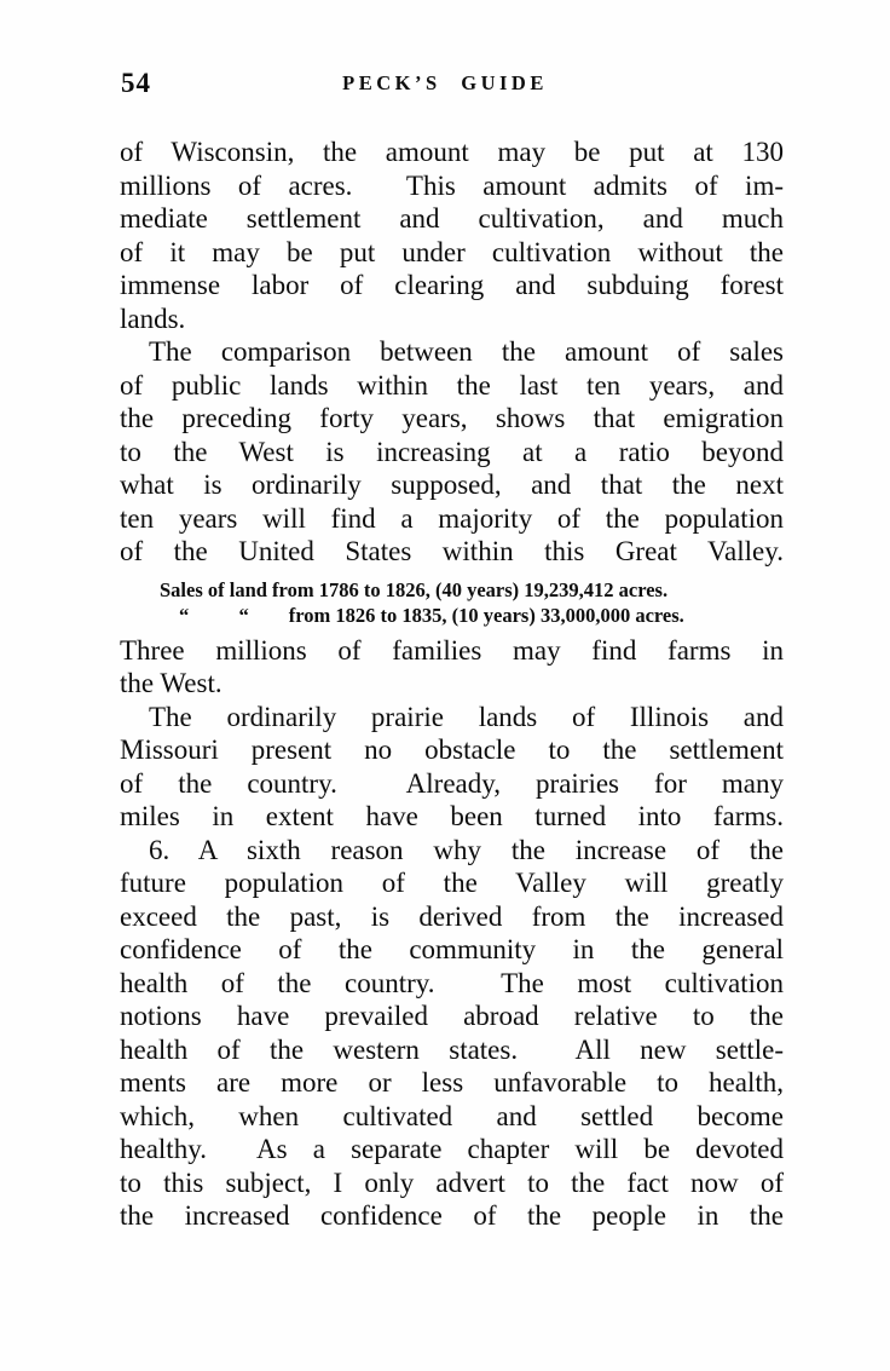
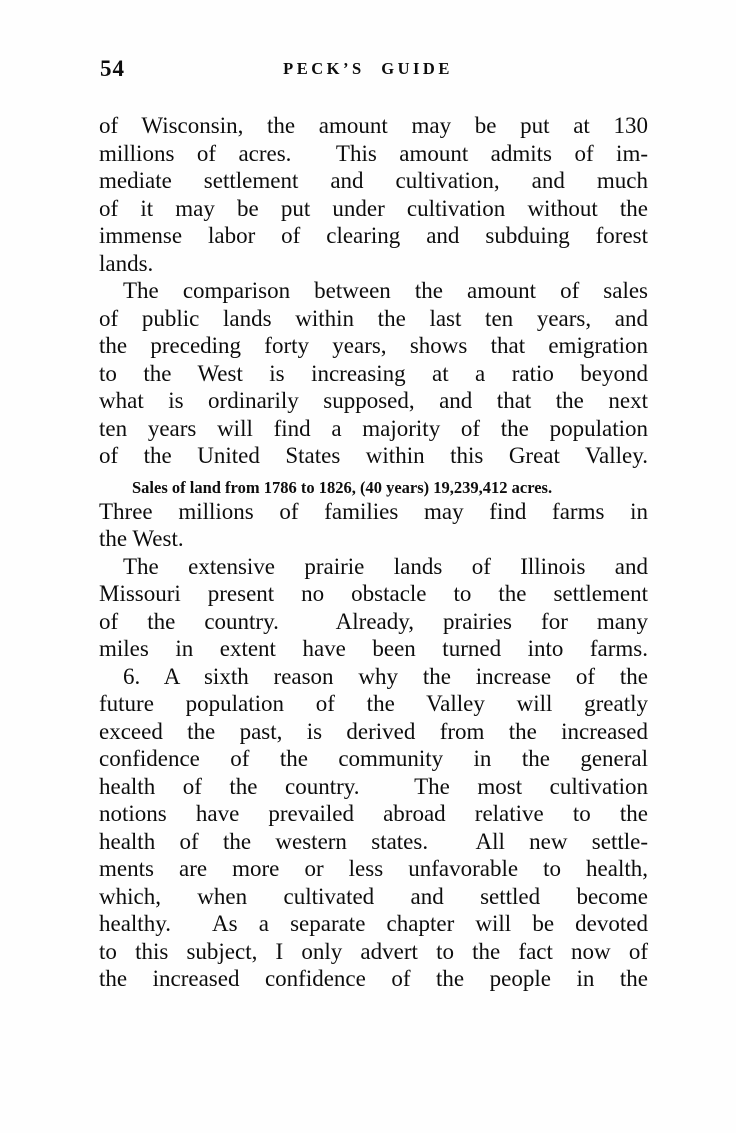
  54
  PECK’S GUIDE
  of Wisconsin, the amount may be put at 130
  millions of acres. This amount admits of im-
  mediate settlement and cultivation, and much
  of it may be put under cultivation without the
  immense labor of clearing and subduing forest
  lands.
  The comparison between the amount of sales
  of public lands within the last ten years, and
  the preceding forty years, shows that emigration
  to the West is increasing at a ratio beyond
  what is ordinarily supposed, and that the next
  ten years will find a majority of the population
  of the United States within this Great Valley.
  Sales of land from 1786 to 1826, (40 years) 19,239,412 acres.
- “ “ from 1826 to 1835, (10 years) 33,000,000 acres.
  Three millions of families may find farms in
  the West.
- The ordinarily prairie lands of Illinois and
+ The extensive prairie lands of Illinois and
  Missouri present no obstacle to the settlement
  of the country. Already, prairies for many
  miles in extent have been turned into farms.
  6. A sixth reason why the increase of the
  future population of the Valley will greatly
  exceed the past, is derived from the increased
  confidence of the community in the general
  health of the country. The most cultivation
  notions have prevailed abroad relative to the
  health of the western states. All new settle-
  ments are more or less unfavorable to health,
  which, when cultivated and settled become
  healthy. As a separate chapter will be devoted
  to this subject, I only advert to the fact now of
  the increased confidence of the people in the
